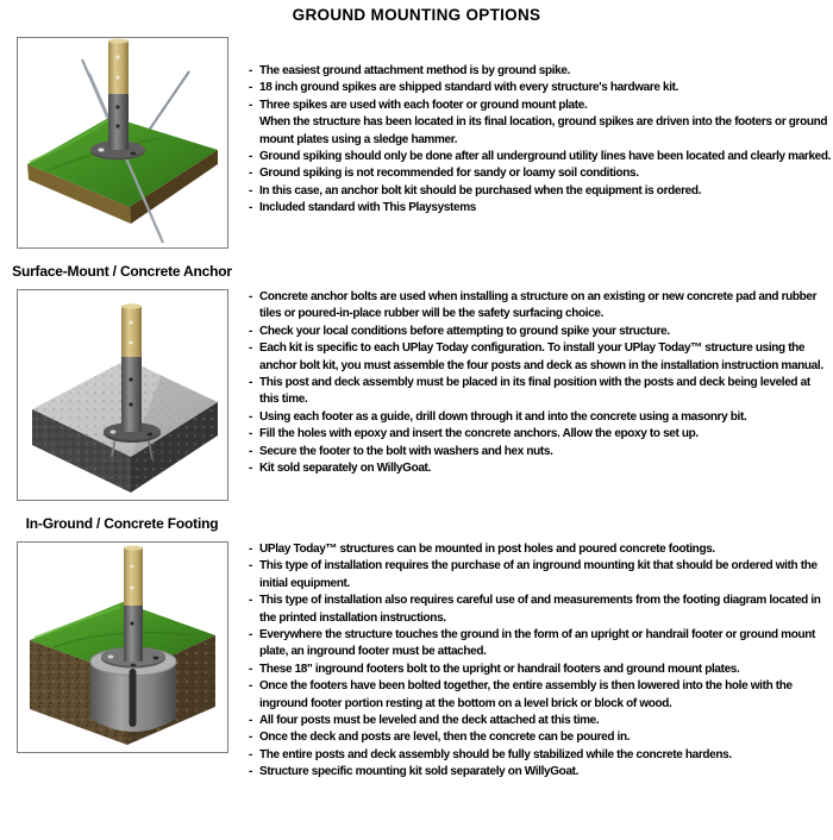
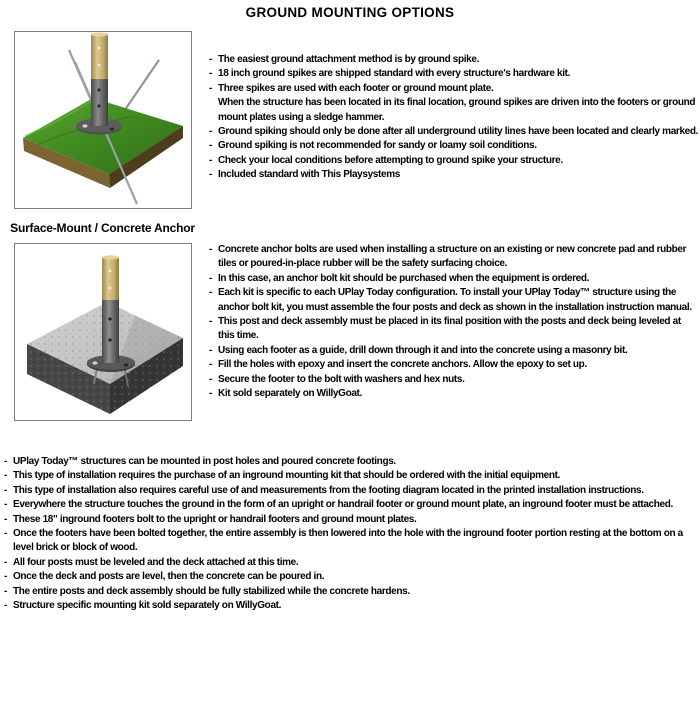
  GROUND MOUNTING OPTIONS
  -
  The easiest ground attachment method is by ground spike.
  -
  18 inch ground spikes are shipped standard with every structure's hardware kit.
  -
  Three spikes are used with each footer or ground mount plate.
  When the structure has been located in its final location, ground spikes are driven into the footers or ground mount plates using a sledge hammer.
  -
  Ground spiking should only be done after all underground utility lines have been located and clearly marked.
  -
  Ground spiking is not recommended for sandy or loamy soil conditions.
  -
- In this case, an anchor bolt kit should be purchased when the equipment is ordered.
+ Check your local conditions before attempting to ground spike your structure.
  -
  Included standard with This Playsystems
  Surface-Mount / Concrete Anchor
  -
  Concrete anchor bolts are used when installing a structure on an existing or new concrete pad and rubber tiles or poured-in-place rubber will be the safety surfacing choice.
  -
- Check your local conditions before attempting to ground spike your structure.
+ In this case, an anchor bolt kit should be purchased when the equipment is ordered.
  -
  Each kit is specific to each UPlay Today configuration. To install your UPlay Today™ structure using the anchor bolt kit, you must assemble the four posts and deck as shown in the installation instruction manual.
  -
  This post and deck assembly must be placed in its final position with the posts and deck being leveled at this time.
  -
  Using each footer as a guide, drill down through it and into the concrete using a masonry bit.
  -
  Fill the holes with epoxy and insert the concrete anchors. Allow the epoxy to set up.
  -
  Secure the footer to the bolt with washers and hex nuts.
  -
  Kit sold separately on WillyGoat.
- In-Ground / Concrete Footing
  -
  UPlay Today™ structures can be mounted in post holes and poured concrete footings.
  -
  This type of installation requires the purchase of an inground mounting kit that should be ordered with the initial equipment.
  -
  This type of installation also requires careful use of and measurements from the footing diagram located in the printed installation instructions.
  -
  Everywhere the structure touches the ground in the form of an upright or handrail footer or ground mount plate, an inground footer must be attached.
  -
  These 18" inground footers bolt to the upright or handrail footers and ground mount plates.
  -
  Once the footers have been bolted together, the entire assembly is then lowered into the hole with the inground footer portion resting at the bottom on a level brick or block of wood.
  -
  All four posts must be leveled and the deck attached at this time.
  -
  Once the deck and posts are level, then the concrete can be poured in.
  -
  The entire posts and deck assembly should be fully stabilized while the concrete hardens.
  -
  Structure specific mounting kit sold separately on WillyGoat.
